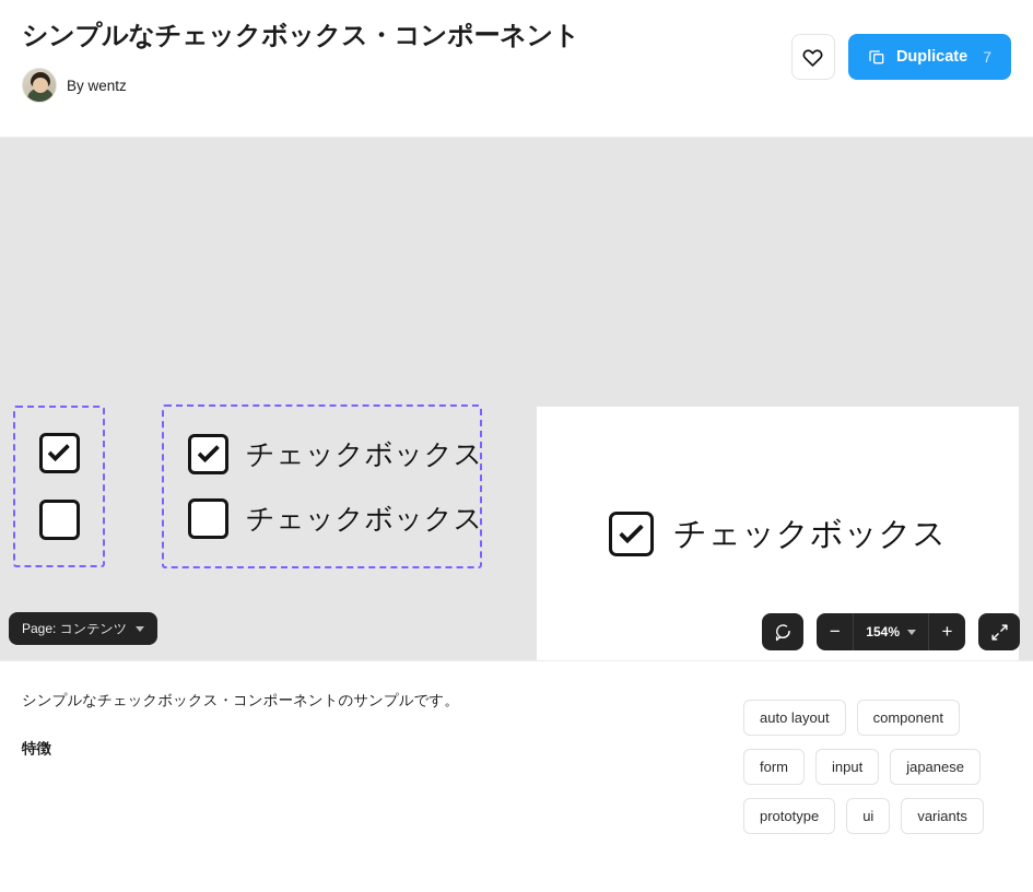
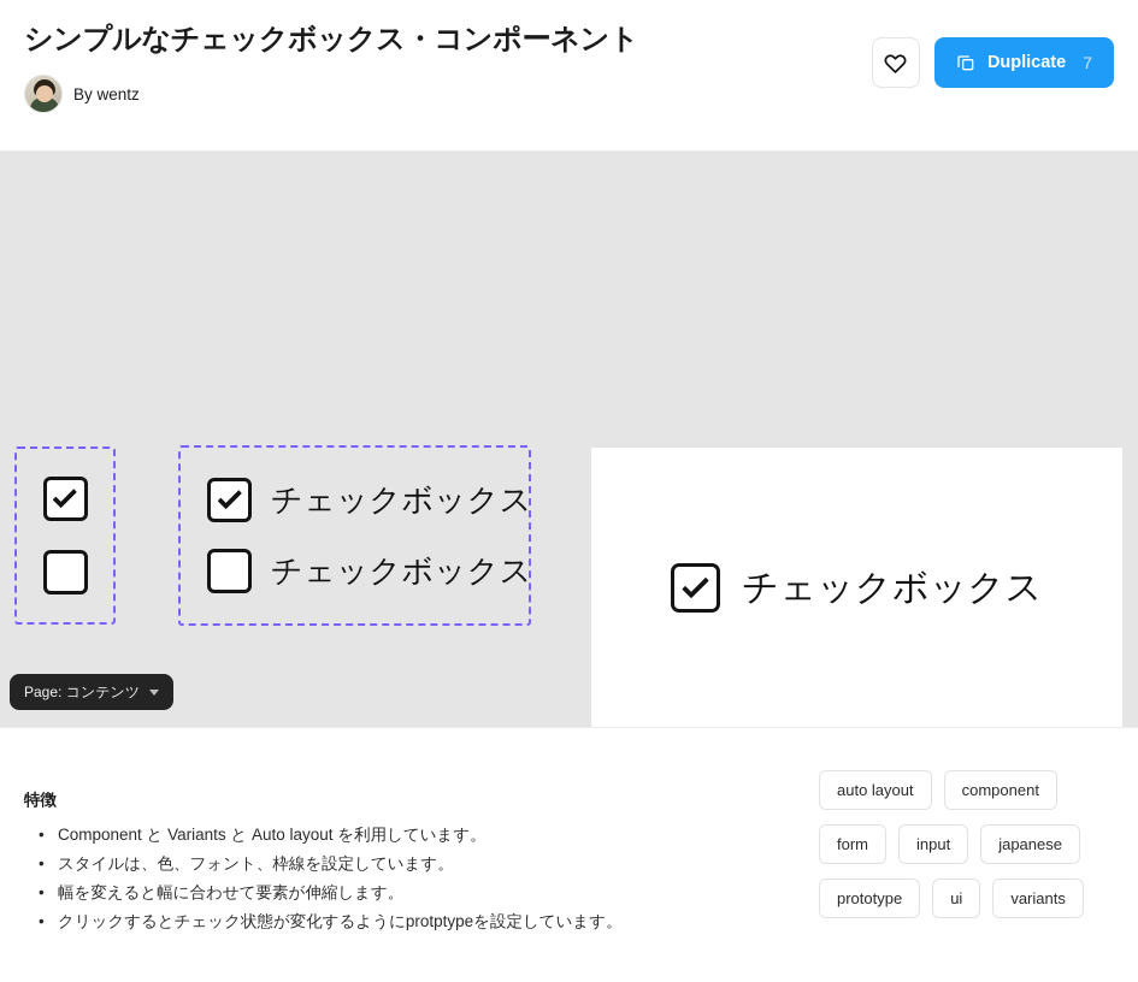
  シンプルなチェックボックス・コンポーネント
  By wentz
  Duplicate
  7
  チェックボックス
  チェックボックス
  チェックボックス
  Page: コンテンツ
- −
- 154%
- +
- シンプルなチェックボックス・コンポーネントのサンプルです。
  特徴
+ Component と Variants と Auto layout を利用しています。
+ スタイルは、色、フォント、枠線を設定しています。
+ 幅を変えると幅に合わせて要素が伸縮します。
+ クリックするとチェック状態が変化するようにprotptypeを設定しています。
  auto layout
  component
  form
  input
  japanese
  prototype
  ui
  variants
